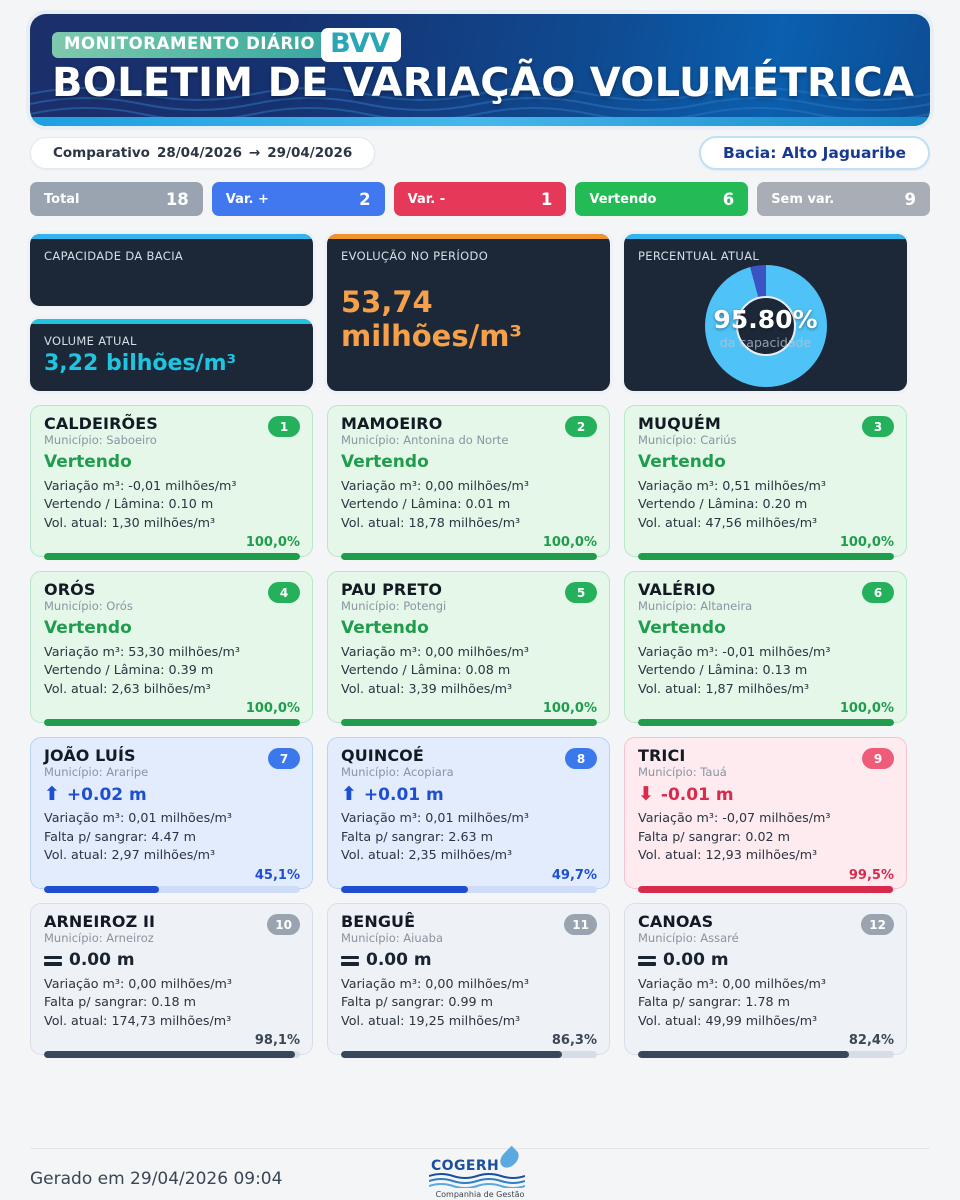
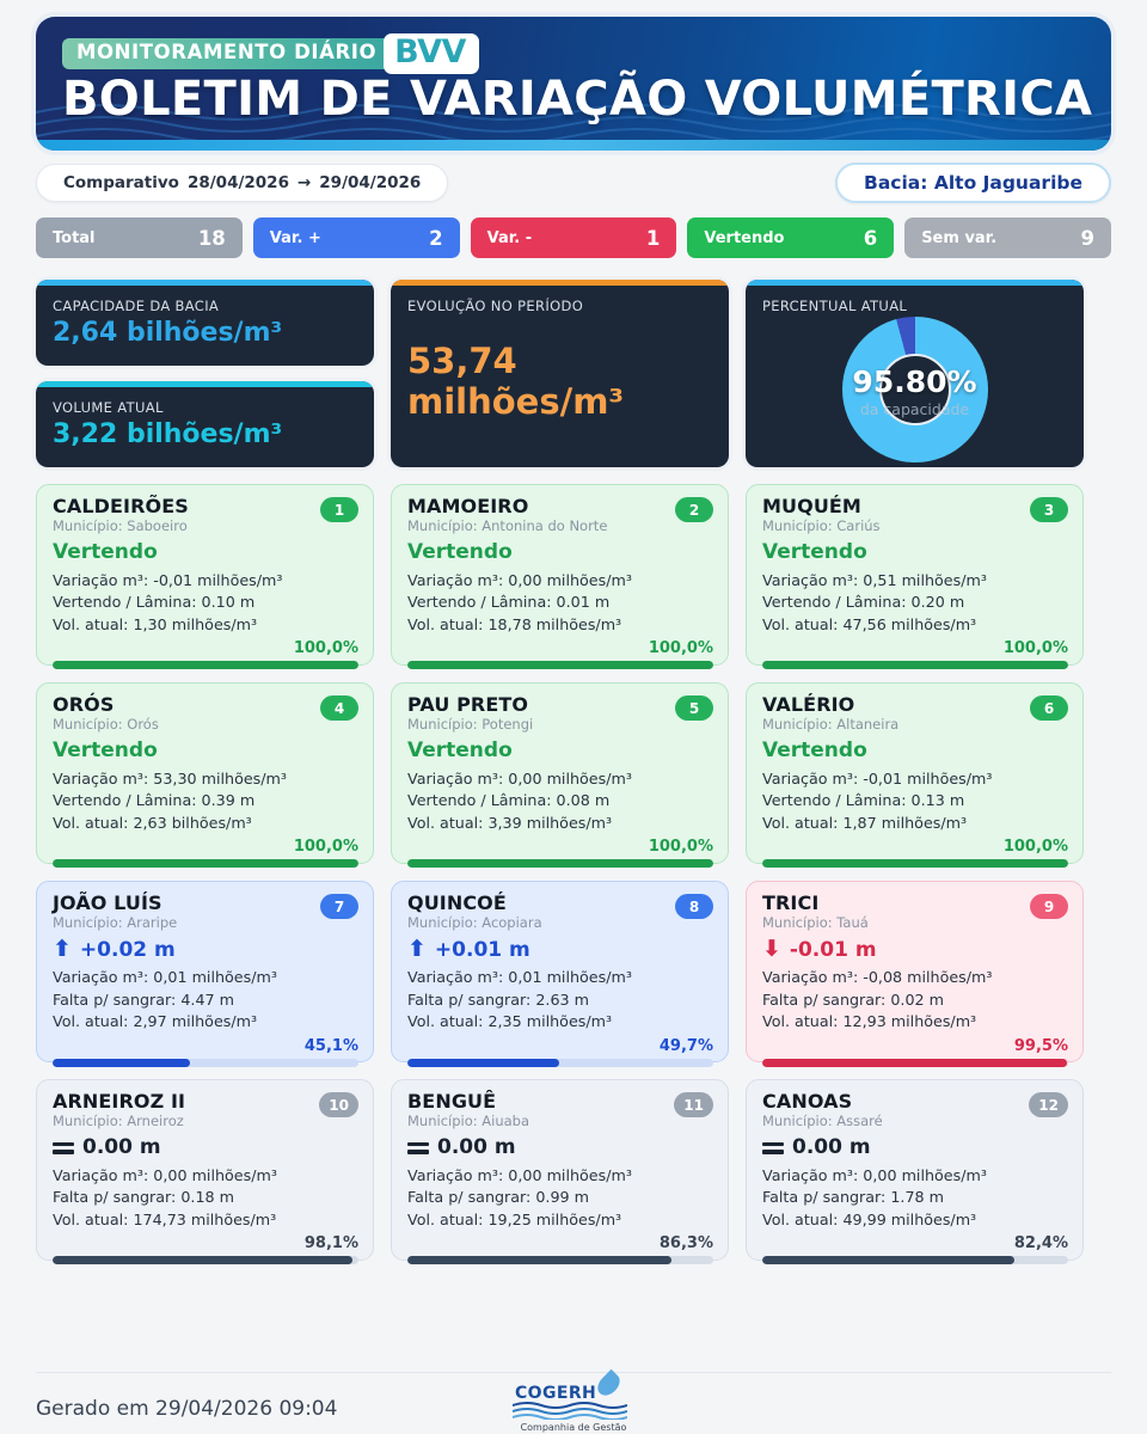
  MONITORAMENTO DIÁRIO
  BVV
  BOLETIM DE VARIAÇÃO VOLUMÉTRICA
  Comparativo
  28/04/2026
  →
  29/04/2026
  Bacia: Alto Jaguaribe
  Total
  18
  Var. +
  2
  Var. -
  1
  Vertendo
  6
  Sem var.
  9
  CAPACIDADE DA BACIA
+ 2,64 bilhões/m³
  VOLUME ATUAL
  3,22 bilhões/m³
  EVOLUÇÃO NO PERÍODO
  53,74 milhões/m³
  PERCENTUAL ATUAL
  95.80%
  da capacidade
  CALDEIRÕES
  Município: Saboeiro
  1
  Vertendo
  Variação m³: -0,01 milhões/m³
  Vertendo / Lâmina: 0.10 m
  Vol. atual: 1,30 milhões/m³
  100,0%
  MAMOEIRO
  Município: Antonina do Norte
  2
  Vertendo
  Variação m³: 0,00 milhões/m³
  Vertendo / Lâmina: 0.01 m
  Vol. atual: 18,78 milhões/m³
  100,0%
  MUQUÉM
  Município: Cariús
  3
  Vertendo
  Variação m³: 0,51 milhões/m³
  Vertendo / Lâmina: 0.20 m
  Vol. atual: 47,56 milhões/m³
  100,0%
  ORÓS
  Município: Orós
  4
  Vertendo
  Variação m³: 53,30 milhões/m³
  Vertendo / Lâmina: 0.39 m
  Vol. atual: 2,63 bilhões/m³
  100,0%
  PAU PRETO
  Município: Potengi
  5
  Vertendo
  Variação m³: 0,00 milhões/m³
  Vertendo / Lâmina: 0.08 m
  Vol. atual: 3,39 milhões/m³
  100,0%
  VALÉRIO
  Município: Altaneira
  6
  Vertendo
  Variação m³: -0,01 milhões/m³
  Vertendo / Lâmina: 0.13 m
  Vol. atual: 1,87 milhões/m³
  100,0%
  JOÃO LUÍS
  Município: Araripe
  7
  ⬆
  +0.02 m
  Variação m³: 0,01 milhões/m³
  Falta p/ sangrar: 4.47 m
  Vol. atual: 2,97 milhões/m³
  45,1%
  QUINCOÉ
  Município: Acopiara
  8
  ⬆
  +0.01 m
  Variação m³: 0,01 milhões/m³
  Falta p/ sangrar: 2.63 m
  Vol. atual: 2,35 milhões/m³
  49,7%
  TRICI
  Município: Tauá
  9
  ⬇
  -0.01 m
- Variação m³: -0,07 milhões/m³
+ Variação m³: -0,08 milhões/m³
  Falta p/ sangrar: 0.02 m
  Vol. atual: 12,93 milhões/m³
  99,5%
  ARNEIROZ II
  Município: Arneiroz
  10
  0.00 m
  Variação m³: 0,00 milhões/m³
  Falta p/ sangrar: 0.18 m
  Vol. atual: 174,73 milhões/m³
  98,1%
  BENGUÊ
  Município: Aiuaba
  11
  0.00 m
  Variação m³: 0,00 milhões/m³
  Falta p/ sangrar: 0.99 m
  Vol. atual: 19,25 milhões/m³
  86,3%
  CANOAS
  Município: Assaré
  12
  0.00 m
  Variação m³: 0,00 milhões/m³
  Falta p/ sangrar: 1.78 m
  Vol. atual: 49,99 milhões/m³
  82,4%
  COGERH
  Companhia de Gestão
  Gerado em 29/04/2026 09:04
